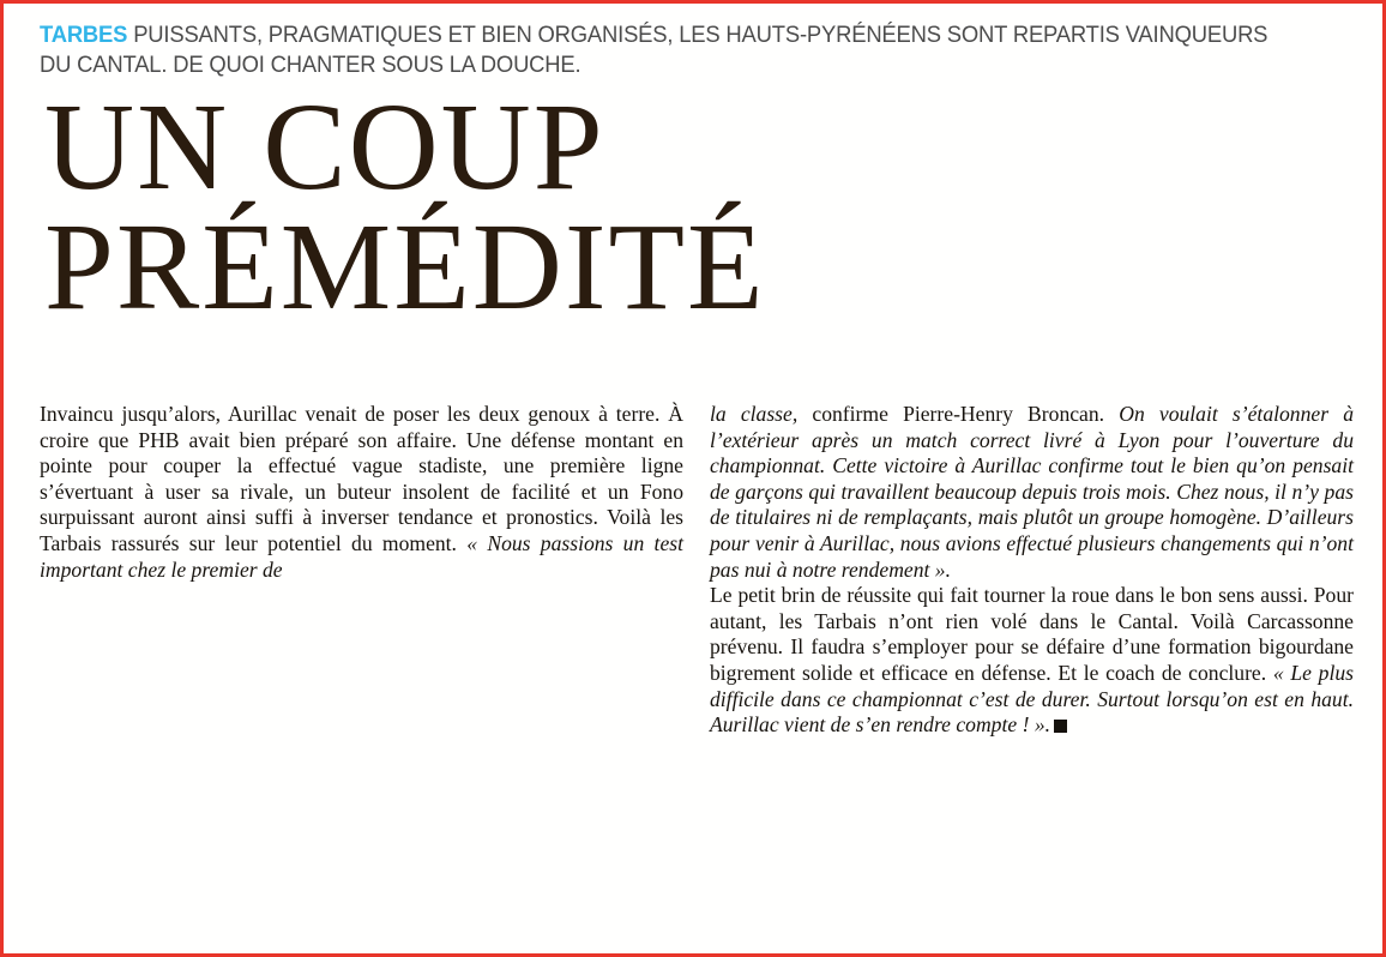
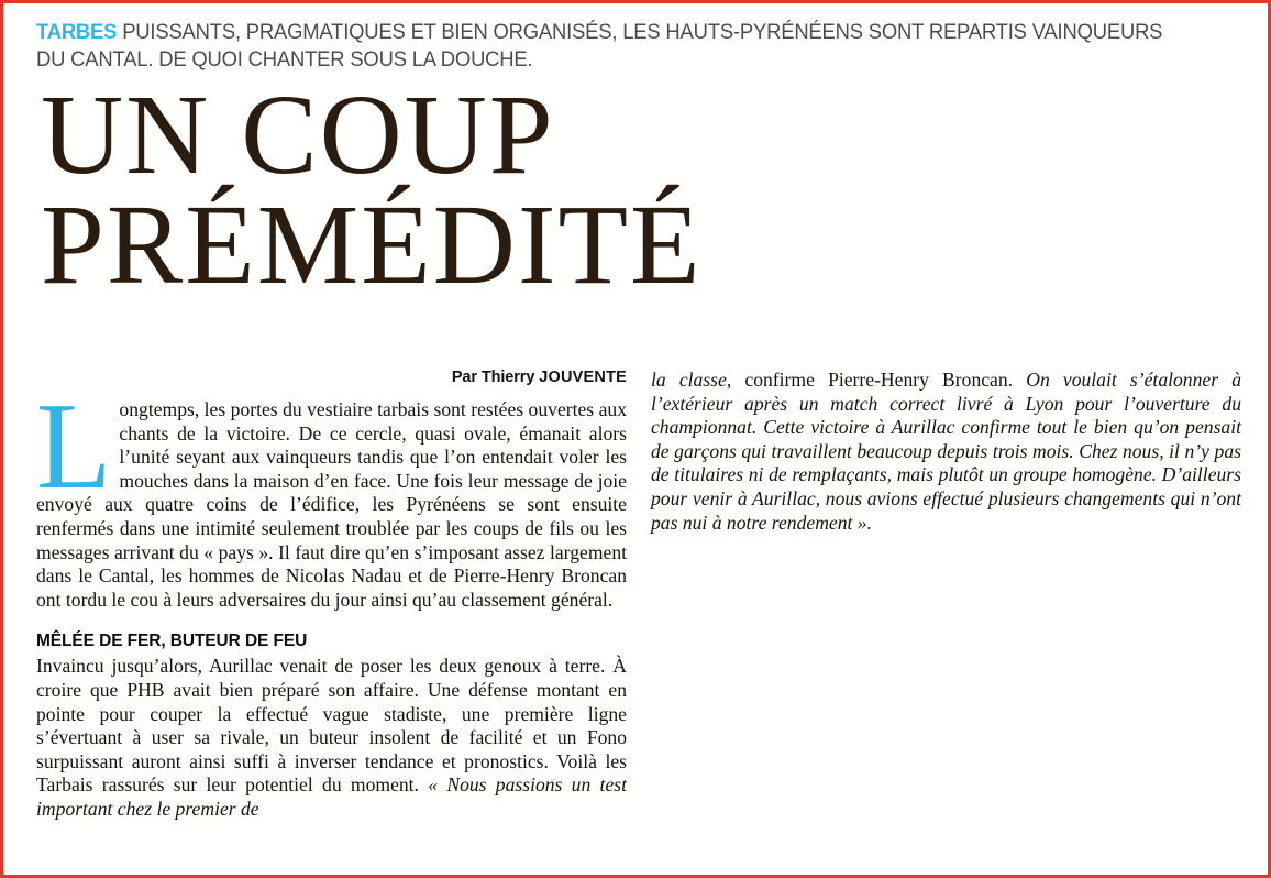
  TARBES PUISSANTS, PRAGMATIQUES ET BIEN ORGANISÉS, LES HAUTS-PYRÉNÉENS SONT REPARTIS VAINQUEURS DU CANTAL. DE QUOI CHANTER SOUS LA DOUCHE.
  UN COUP
  PRÉMÉDITÉ
+ Par Thierry JOUVENTE
+ L
+ ongtemps, les portes du vestiaire tarbais sont restées ouvertes aux chants de la victoire. De ce cercle, quasi ovale, émanait alors l’unité seyant aux vainqueurs tandis que l’on entendait voler les mouches dans la maison d’en face. Une fois leur message de joie envoyé aux quatre coins de l’édifice, les Pyrénéens se sont ensuite renfermés dans une intimité seulement troublée par les coups de fils ou les messages arrivant du « pays ». Il faut dire qu’en s’imposant assez largement dans le Cantal, les hommes de Nicolas Nadau et de Pierre-Henry Broncan ont tordu le cou à leurs adversaires du jour ainsi qu’au classement général.
+ MÊLÉE DE FER, BUTEUR DE FEU
  Invaincu jusqu’alors, Aurillac venait de poser les deux genoux à terre. À croire que PHB avait bien préparé son affaire. Une défense montant en pointe pour couper la effectué vague stadiste, une première ligne s’évertuant à user sa rivale, un buteur insolent de facilité et un Fono surpuissant auront ainsi suffi à inverser tendance et pronostics. Voilà les Tarbais rassurés sur leur potentiel du moment. « Nous passions un test important chez le premier de
  la classe, confirme Pierre-Henry Broncan. On voulait s’étalonner à l’extérieur après un match correct livré à Lyon pour l’ouverture du championnat. Cette victoire à Aurillac confirme tout le bien qu’on pensait de garçons qui travaillent beaucoup depuis trois mois. Chez nous, il n’y pas de titulaires ni de remplaçants, mais plutôt un groupe homogène. D’ailleurs pour venir à Aurillac, nous avions effectué plusieurs changements qui n’ont pas nui à notre rendement ».
- Le petit brin de réussite qui fait tourner la roue dans le bon sens aussi. Pour autant, les Tarbais n’ont rien volé dans le Cantal. Voilà Carcassonne prévenu. Il faudra s’employer pour se défaire d’une formation bigourdane bigrement solide et efficace en défense. Et le coach de conclure. « Le plus difficile dans ce championnat c’est de durer. Surtout lorsqu’on est en haut. Aurillac vient de s’en rendre compte ! ».
